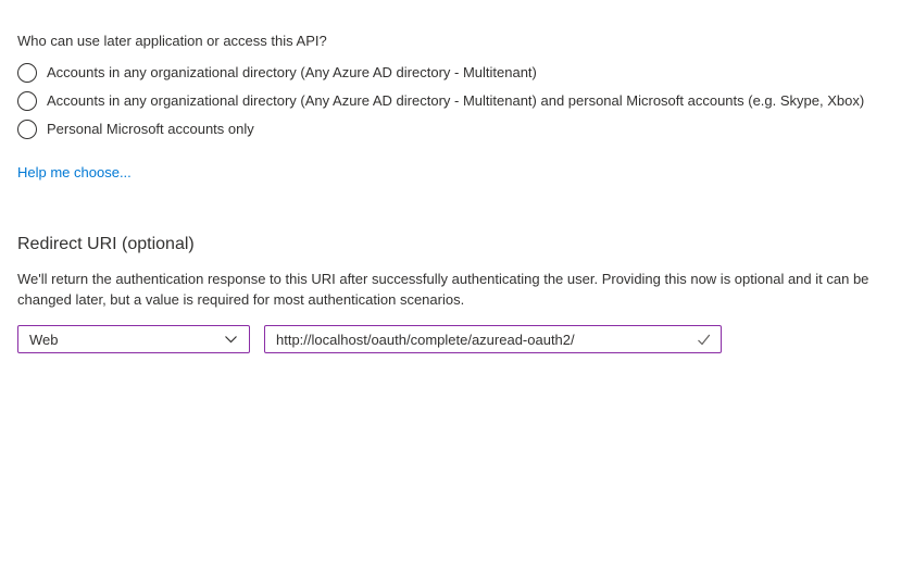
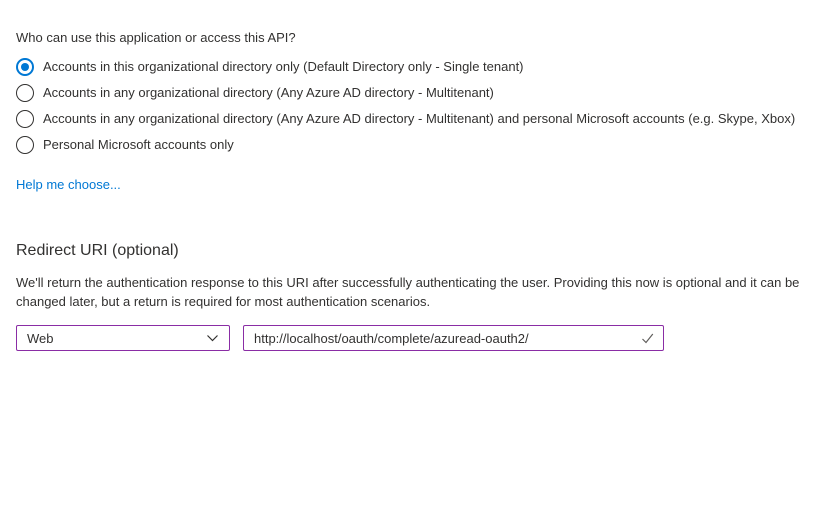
- Who can use later application or access this API?
+ Who can use this application or access this API?
+ Accounts in this organizational directory only (Default Directory only - Single tenant)
  Accounts in any organizational directory (Any Azure AD directory - Multitenant)
  Accounts in any organizational directory (Any Azure AD directory - Multitenant) and personal Microsoft accounts (e.g. Skype, Xbox)
  Personal Microsoft accounts only
  Help me choose...
  Redirect URI (optional)
- We'll return the authentication response to this URI after successfully authenticating the user. Providing this now is optional and it can be changed later, but a value is required for most authentication scenarios.
+ We'll return the authentication response to this URI after successfully authenticating the user. Providing this now is optional and it can be changed later, but a return is required for most authentication scenarios.
  Web
  http://localhost/oauth/complete/azuread-oauth2/
